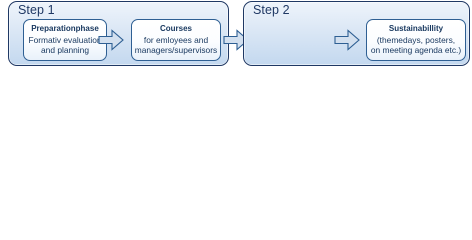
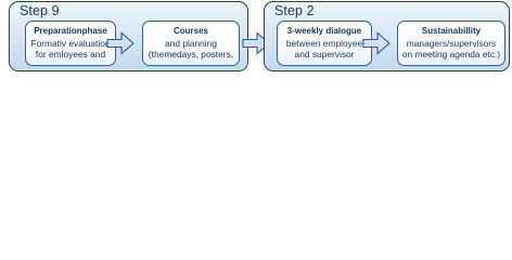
- Step 1
+ Step 9
  Preparationphase
  Formativ evaluatio
- and planning
+ for emloyees and
  Courses
- for emloyees and
+ and planning
- managers/supervisors
+ (themedays, posters,
  Step 2
+ 3-weekly dialogue
+ between employee
+ and supervisor
  Sustainabillity
- (themedays, posters,
+ managers/supervisors
  on meeting agenda etc.)
